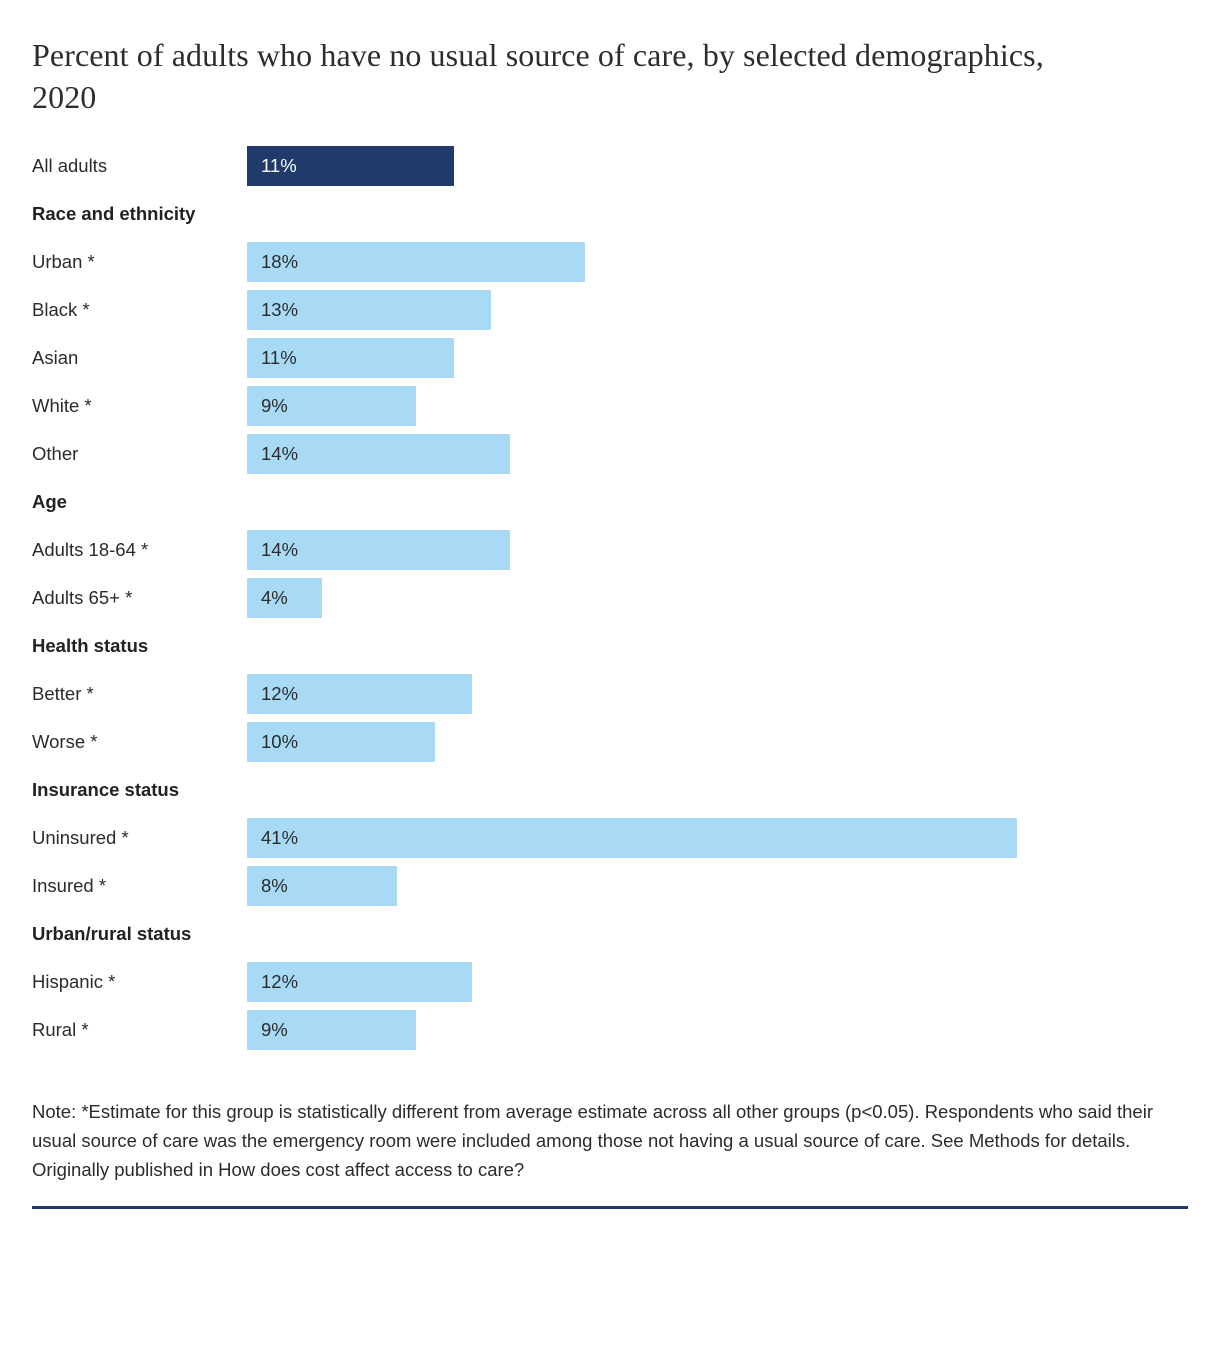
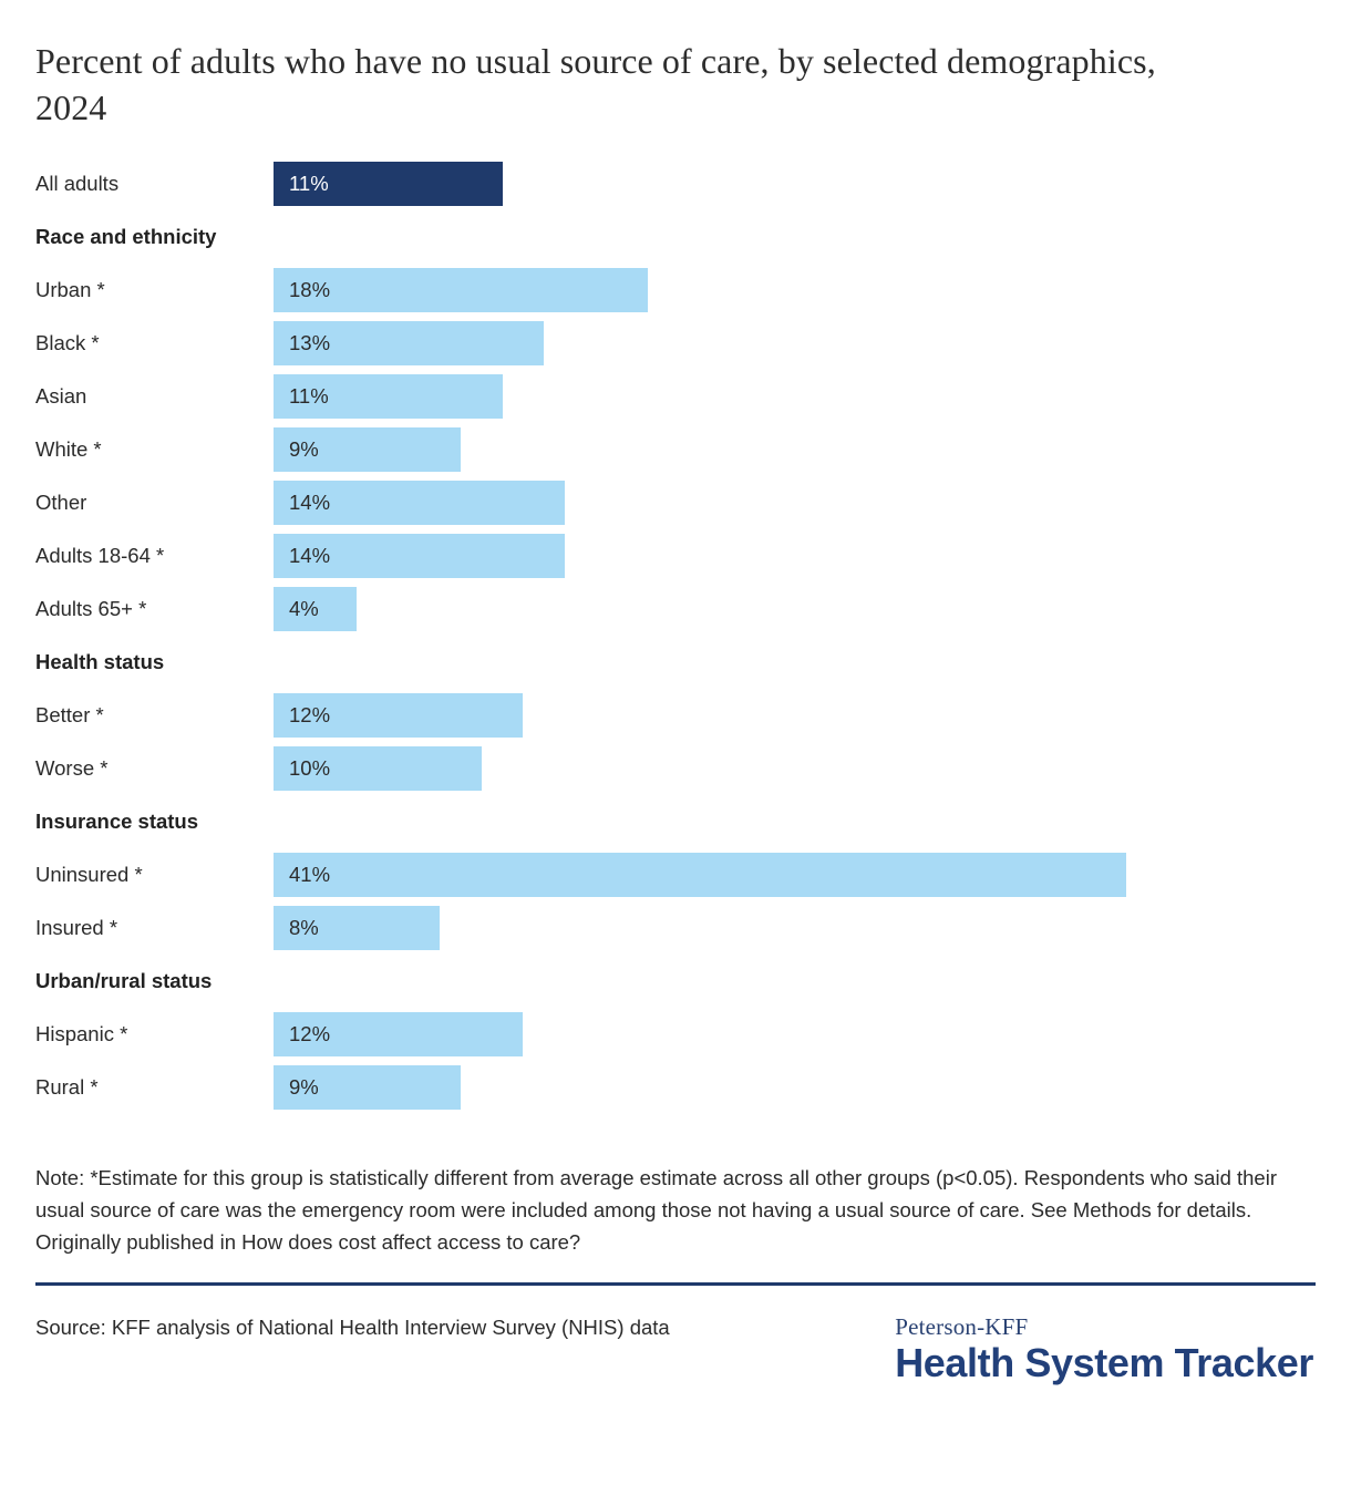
- Percent of adults who have no usual source of care, by selected demographics, 2020
+ Percent of adults who have no usual source of care, by selected demographics, 2024
  All adults
  11%
  Race and ethnicity
  Urban *
  18%
  Black *
  13%
  Asian
  11%
  White *
  9%
  Other
  14%
- Age
  Adults 18-64 *
  14%
  Adults 65+ *
  4%
  Health status
  Better *
  12%
  Worse *
  10%
  Insurance status
  Uninsured *
  41%
  Insured *
  8%
  Urban/rural status
  Hispanic *
  12%
  Rural *
  9%
  Note: *Estimate for this group is statistically different from average estimate across all other groups (p<0.05). Respondents who said their usual source of care was the emergency room were included among those not having a usual source of care. See Methods for details. Originally published in How does cost affect access to care?
+ Source: KFF analysis of National Health Interview Survey (NHIS) data
+ Peterson-KFF
+ Health System Tracker
